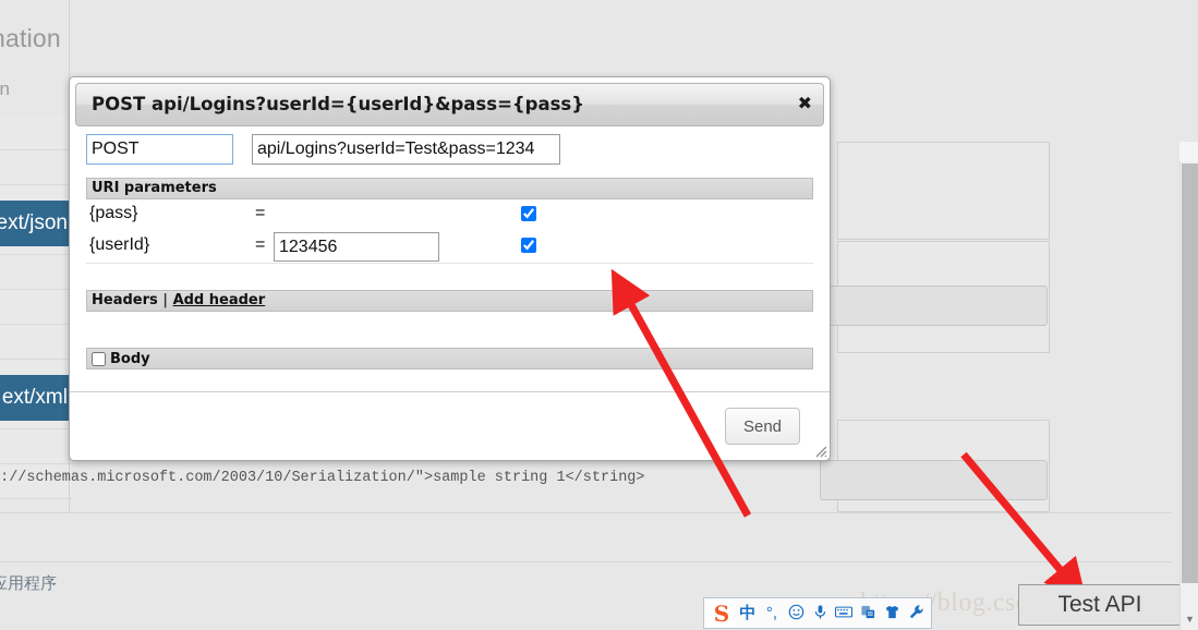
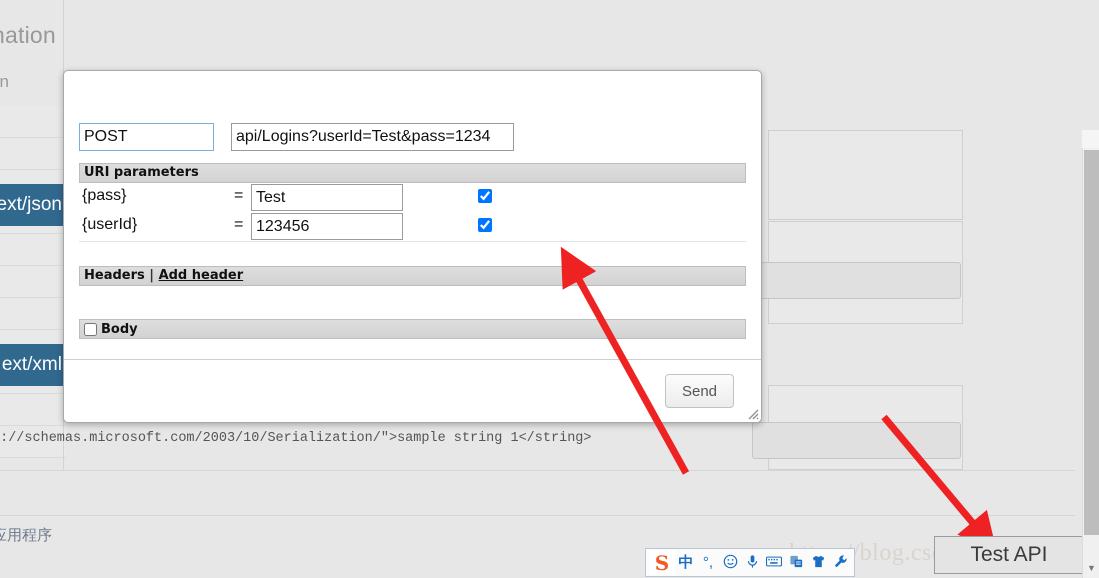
  ation
  ext/json
  ext/xml
  ://schemas.microsoft.com/2003/10/Serialization/">sample string 1</string>
  用程序
- POST api/Logins?userId={userId}&pass={pass}
- ✖
  POST
  api/Logins?userId=Test&pass=1234
  URI parameters
  {pass}
  =
+ Test
  {userId}
  =
  123456
  Headers | Add header
  Body
  Send
  S
  中
  °,
  Test API
  ▼
